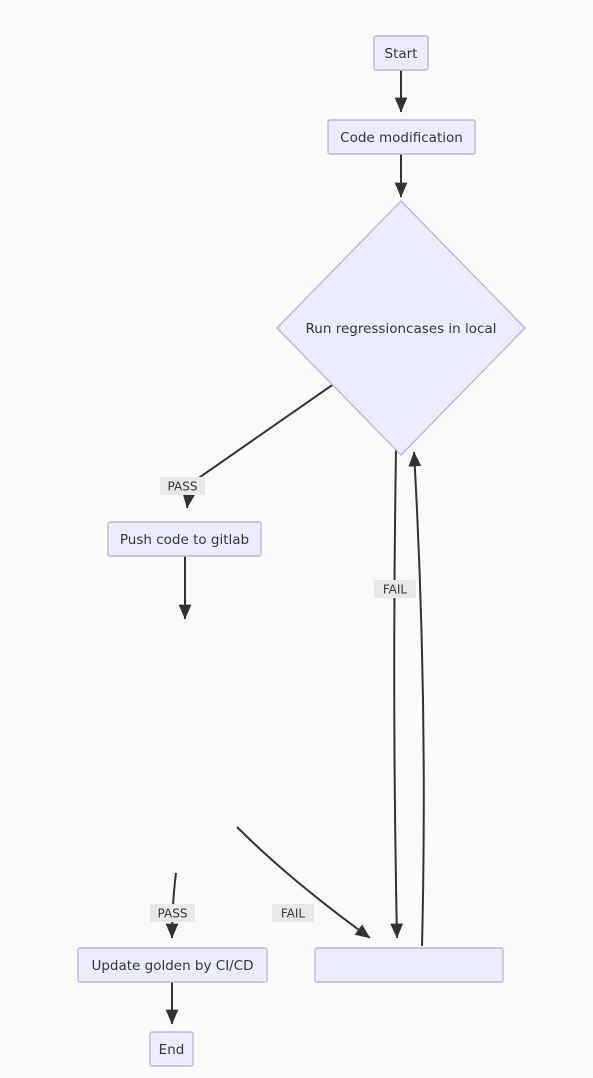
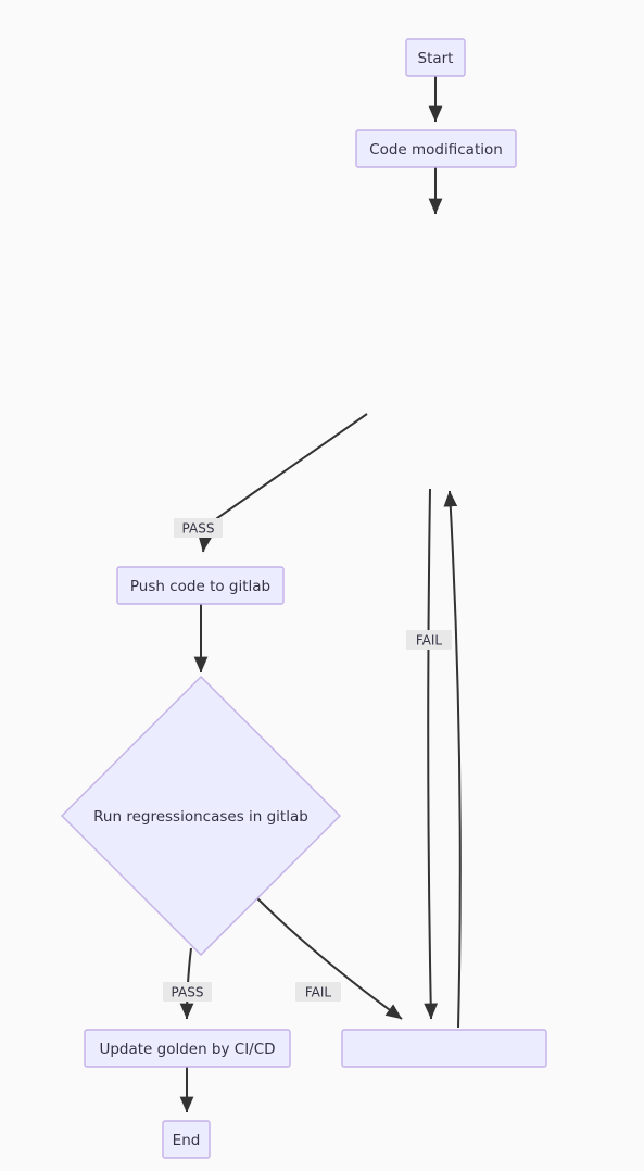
  PASS
  FAIL
  PASS
  FAIL
  Start
  Code modification
- Run regressioncases in local
  Push code to gitlab
+ Run regressioncases in gitlab
  Update golden by CI/CD
  End
